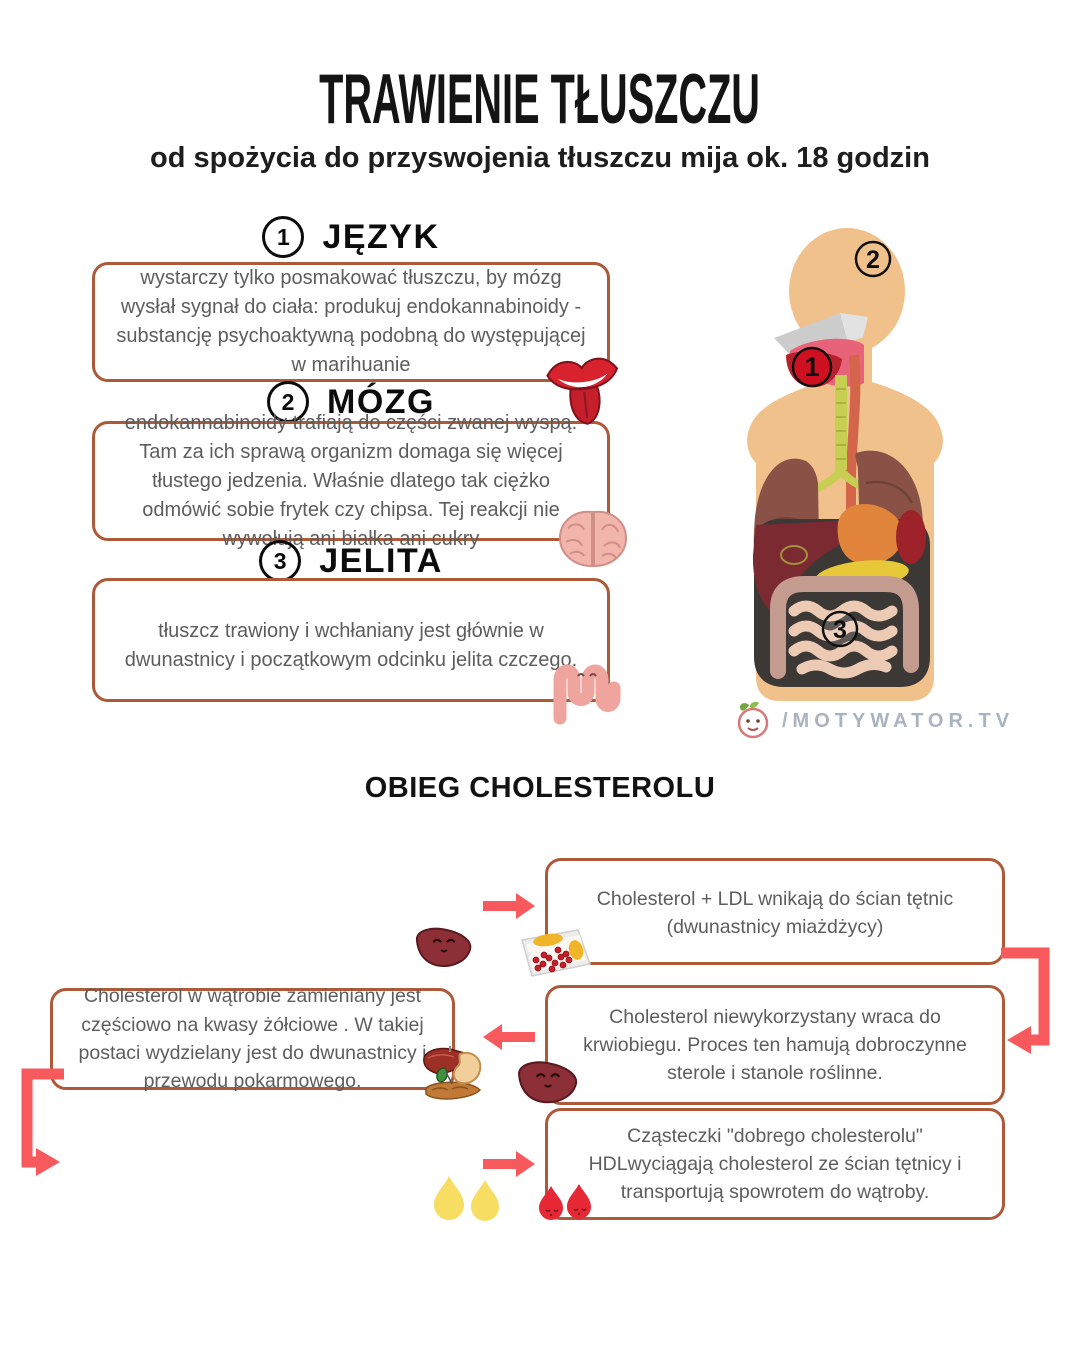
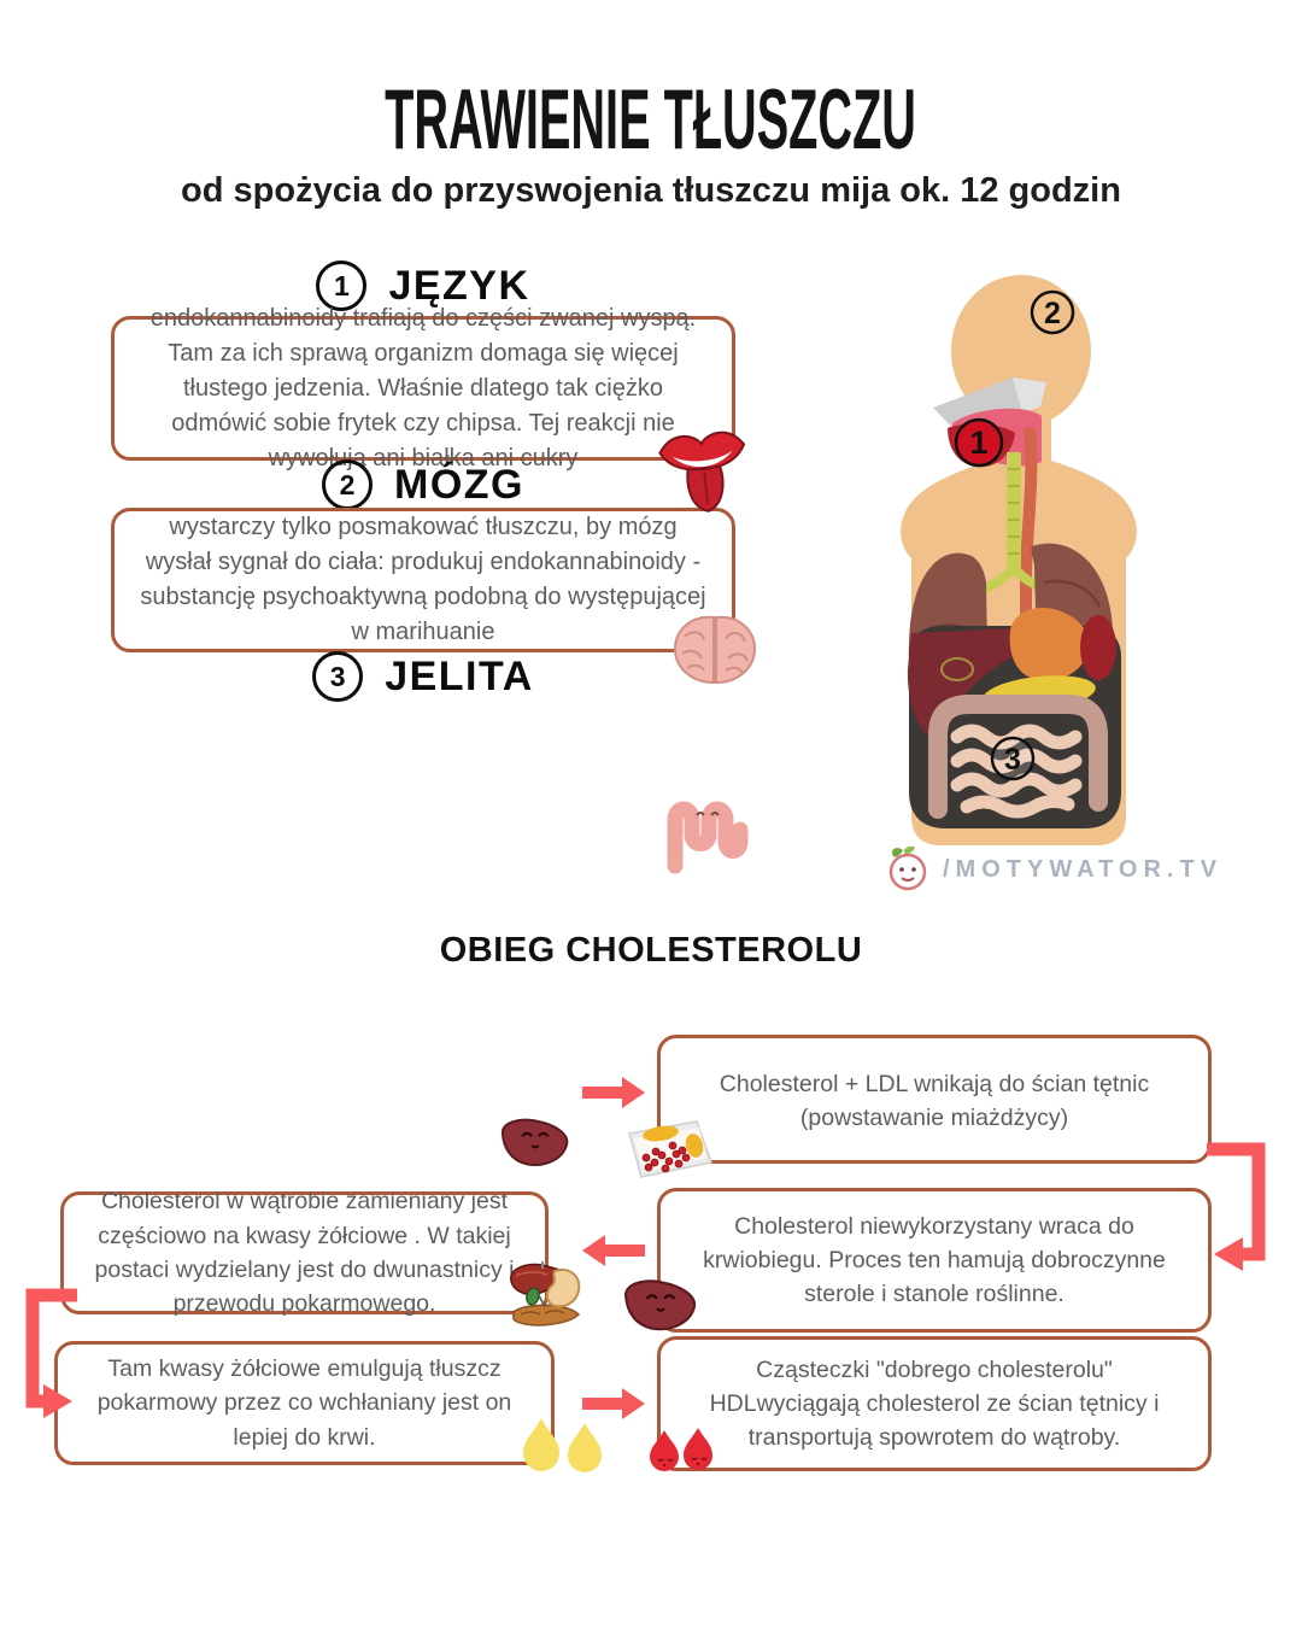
  TRAWIENIE TŁUSZCZU
- od spożycia do przyswojenia tłuszczu mija ok. 18 godzin
+ od spożycia do przyswojenia tłuszczu mija ok. 12 godzin
  1
  JĘZYK
- wystarczy tylko posmakować tłuszczu, by mózg wysłał sygnał do ciała: produkuj endokannabinoidy - substancję psychoaktywną podobną do występującej w marihuanie
+ endokannabinoidy trafiają do części zwanej wyspą. Tam za ich sprawą organizm domaga się więcej tłustego jedzenia. Właśnie dlatego tak ciężko odmówić sobie frytek czy chipsa. Tej reakcji nie wywołują ani białka ani cukry
  2
  MÓZG
- endokannabinoidy trafiają do części zwanej wyspą. Tam za ich sprawą organizm domaga się więcej tłustego jedzenia. Właśnie dlatego tak ciężko odmówić sobie frytek czy chipsa. Tej reakcji nie wywołują ani białka ani cukry
+ wystarczy tylko posmakować tłuszczu, by mózg wysłał sygnał do ciała: produkuj endokannabinoidy - substancję psychoaktywną podobną do występującej w marihuanie
  3
  JELITA
- tłuszcz trawiony i wchłaniany jest głównie w dwunastnicy i początkowym odcinku jelita czczego.
  2
  1
  3
  /MOTYWATOR.TV
  OBIEG CHOLESTEROLU
- Cholesterol + LDL wnikają do ścian tętnic (dwunastnicy miażdżycy)
+ Cholesterol + LDL wnikają do ścian tętnic (powstawanie miażdżycy)
  Cholesterol w wątrobie zamieniany jest częściowo na kwasy żółciowe . W takiej postaci wydzielany jest do dwunastnicy i przewodu pokarmowego.
  Cholesterol niewykorzystany wraca do krwiobiegu. Proces ten hamują dobroczynne sterole i stanole roślinne.
+ Tam kwasy żółciowe emulgują tłuszcz pokarmowy przez co wchłaniany jest on lepiej do krwi.
  Cząsteczki "dobrego cholesterolu" HDLwyciągają cholesterol ze ścian tętnicy i transportują spowrotem do wątroby.
